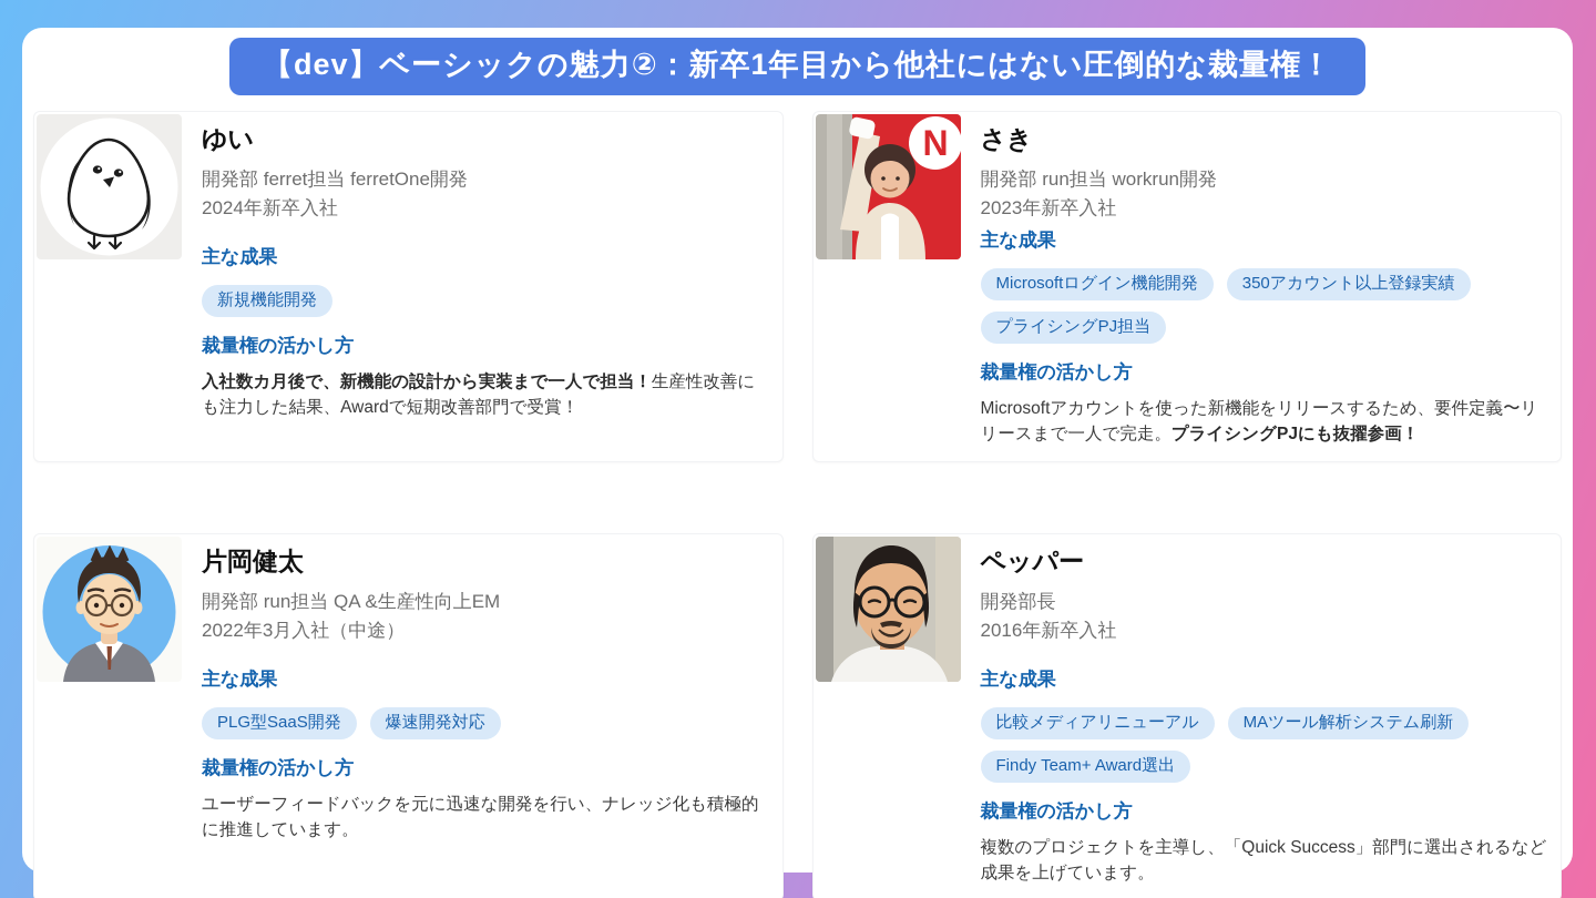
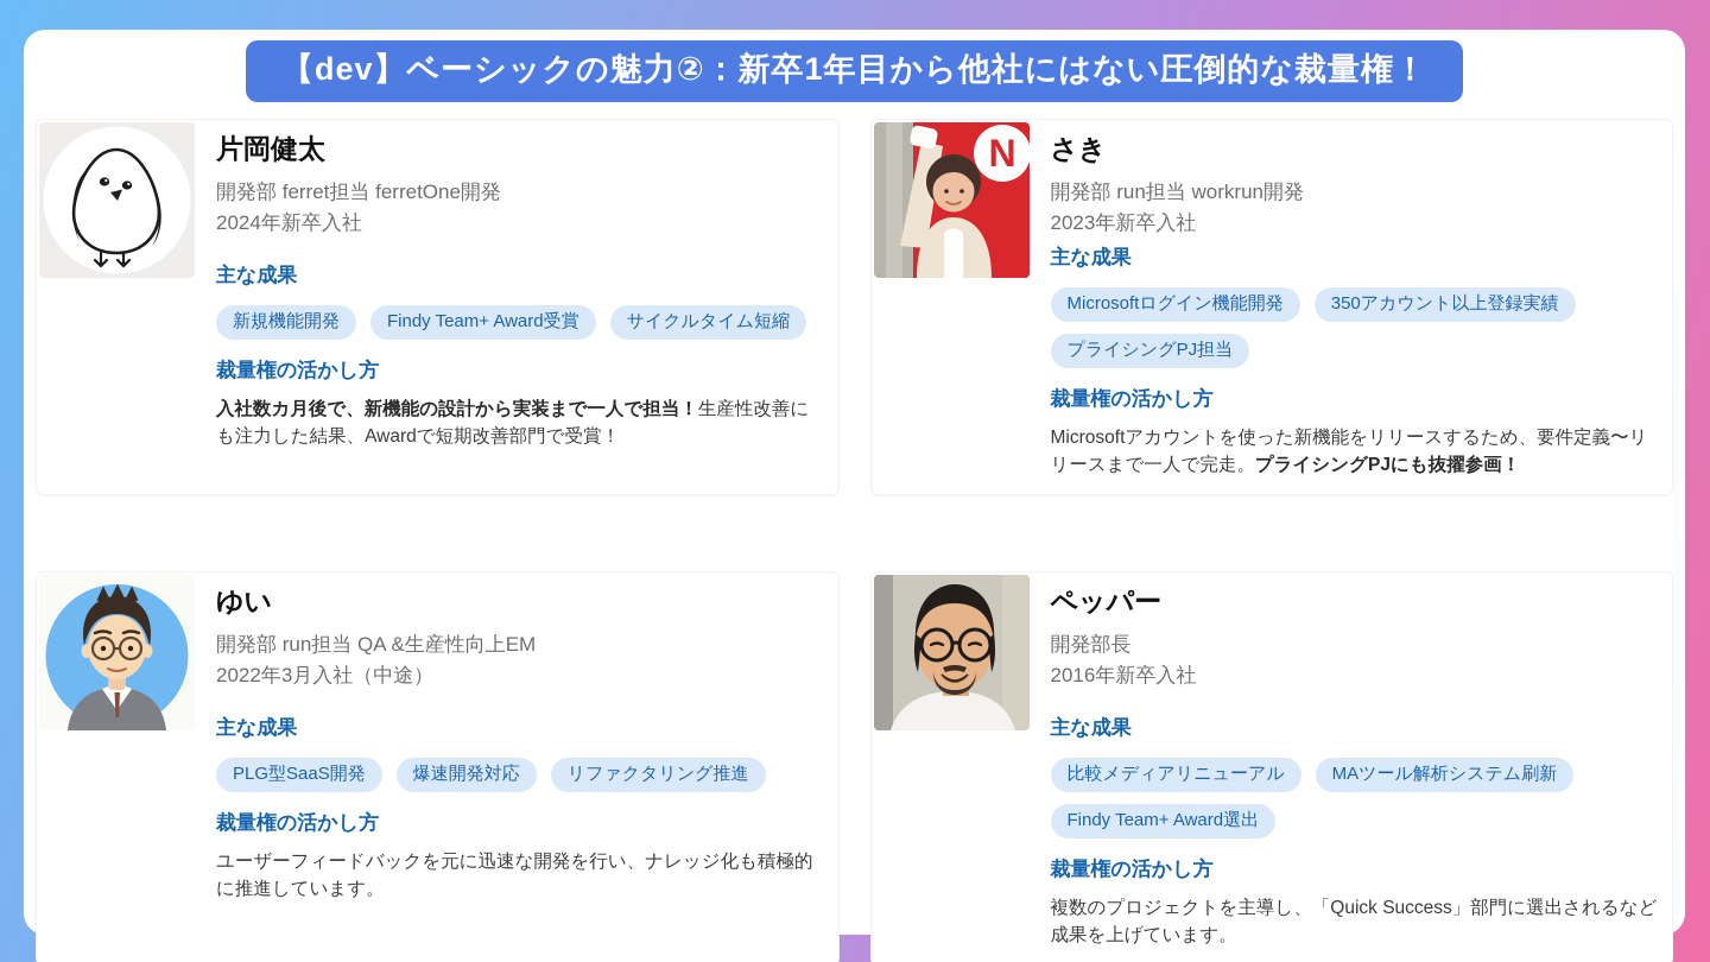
  【dev】ベーシックの魅力②：新卒1年目から他社にはない圧倒的な裁量権！
- ゆい
+ 片岡健太
  開発部 ferret担当 ferretOne開発
  2024年新卒入社
  主な成果
  新規機能開発
+ Findy Team+ Award受賞
+ サイクルタイム短縮
  裁量権の活かし方
  入社数カ月後で、新機能の設計から実装まで一人で担当！生産性改善にも注力した結果、Awardで短期改善部門で受賞！
  N
  さき
  開発部 run担当 workrun開発
  2023年新卒入社
  主な成果
  Microsoftログイン機能開発
  350アカウント以上登録実績
  プライシングPJ担当
  裁量権の活かし方
  Microsoftアカウントを使った新機能をリリースするため、要件定義〜リリースまで一人で完走。プライシングPJにも抜擢参画！
- 片岡健太
+ ゆい
  開発部 run担当 QA &生産性向上EM
  2022年3月入社（中途）
  主な成果
  PLG型SaaS開発
  爆速開発対応
+ リファクタリング推進
  裁量権の活かし方
  ユーザーフィードバックを元に迅速な開発を行い、ナレッジ化も積極的に推進しています。
  ペッパー
  開発部長
  2016年新卒入社
  主な成果
  比較メディアリニューアル
  MAツール解析システム刷新
  Findy Team+ Award選出
  裁量権の活かし方
  複数のプロジェクトを主導し、「Quick Success」部門に選出されるなど成果を上げています。
